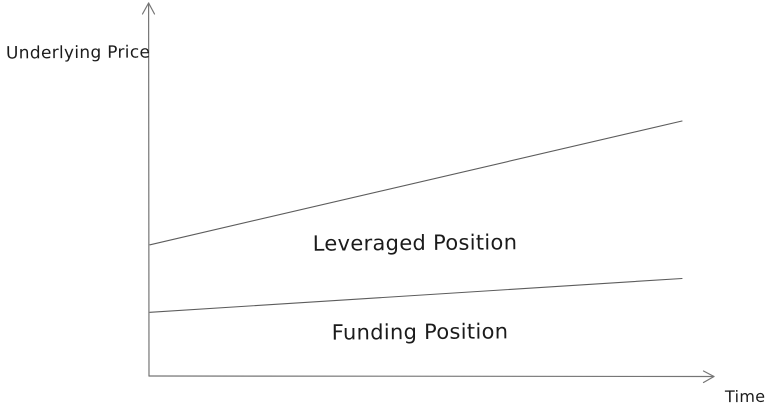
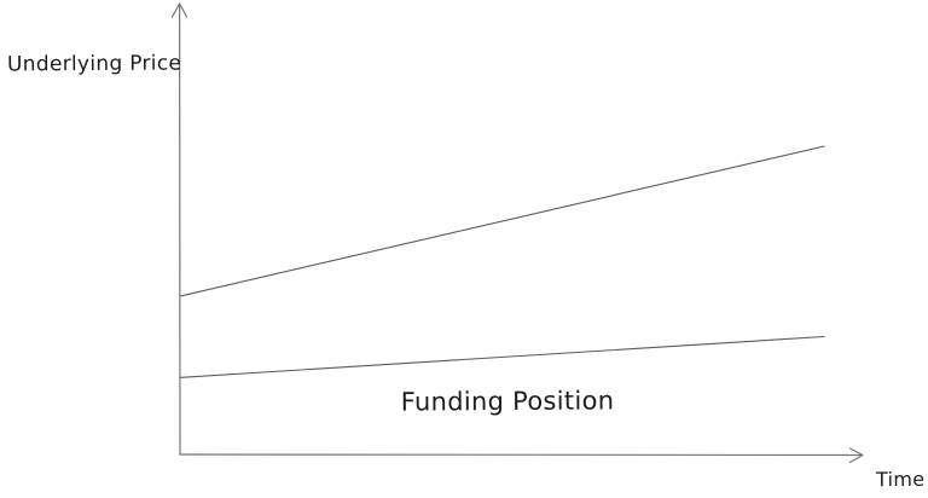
  Underlying Price
  Time
- Leveraged Position
  Funding Position
